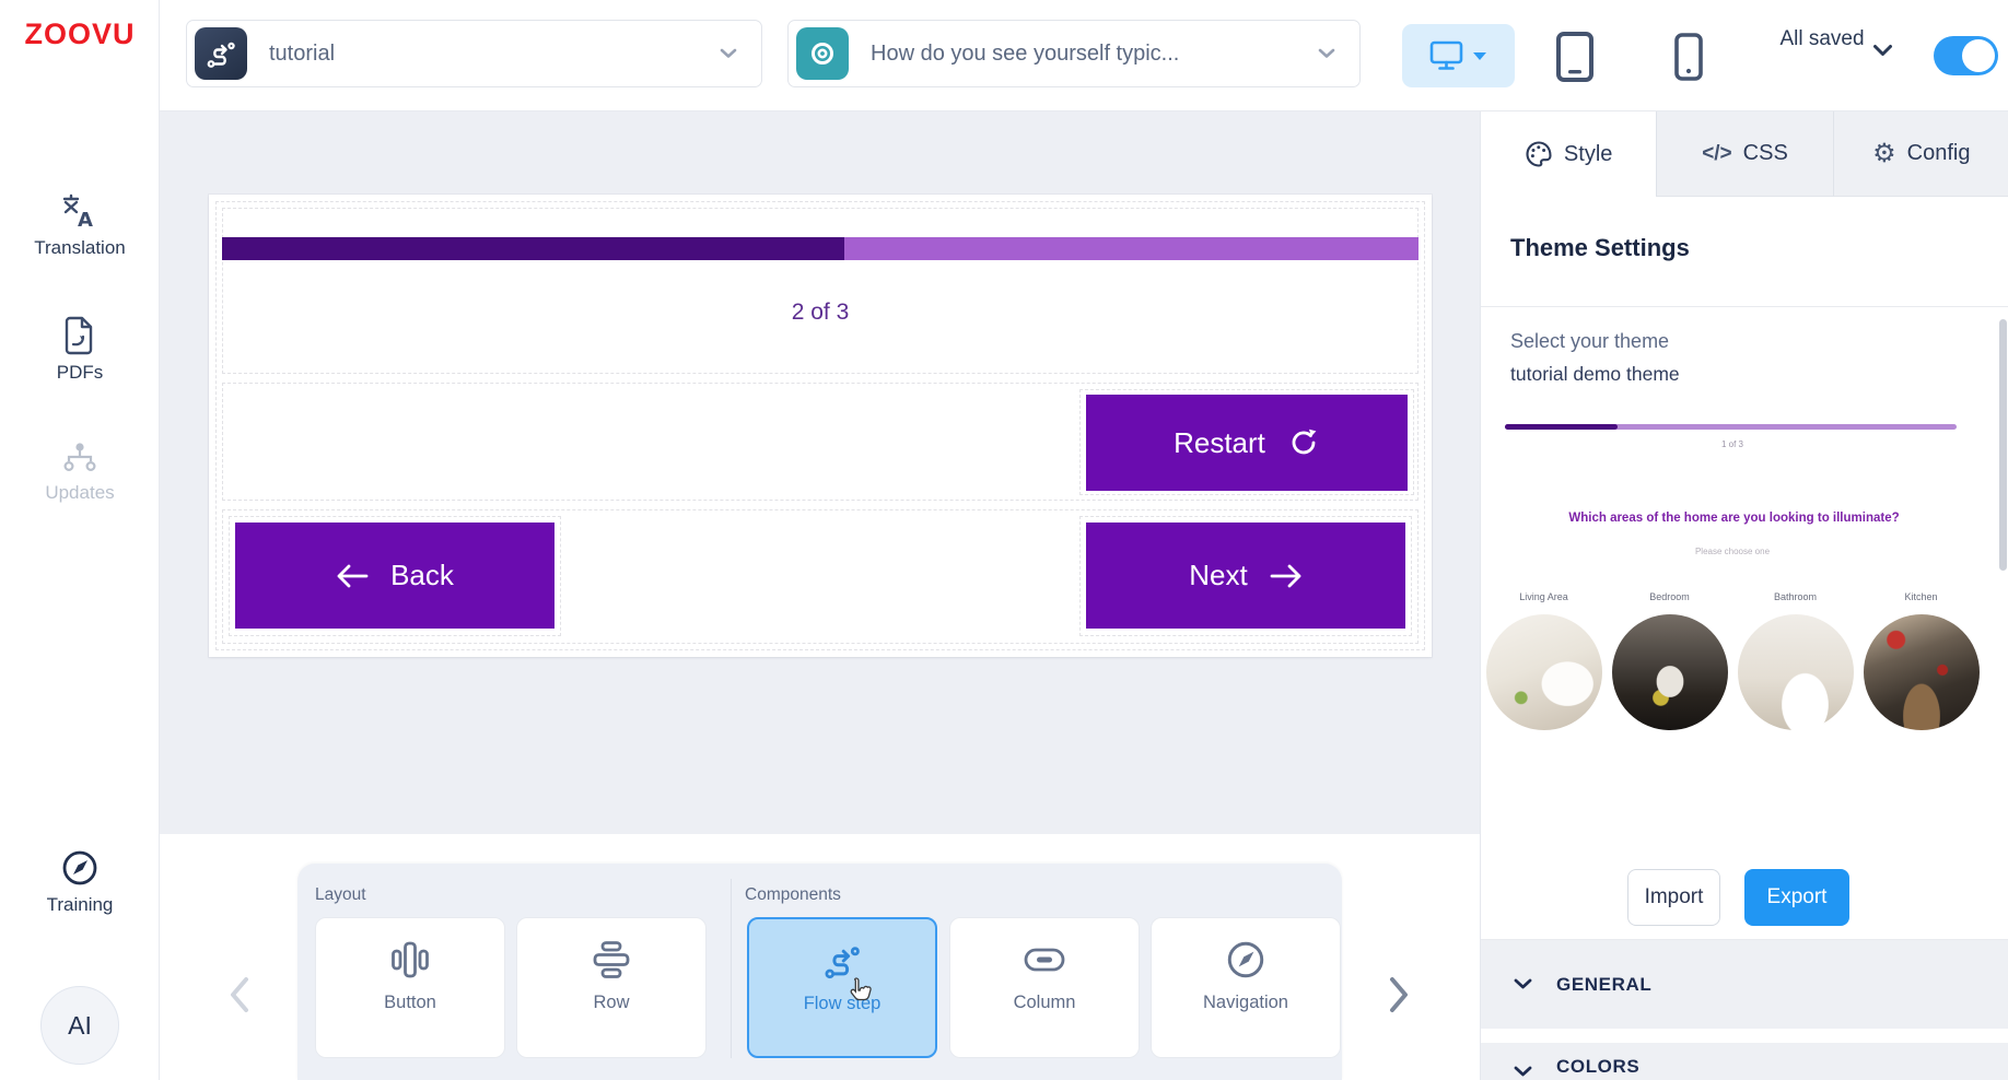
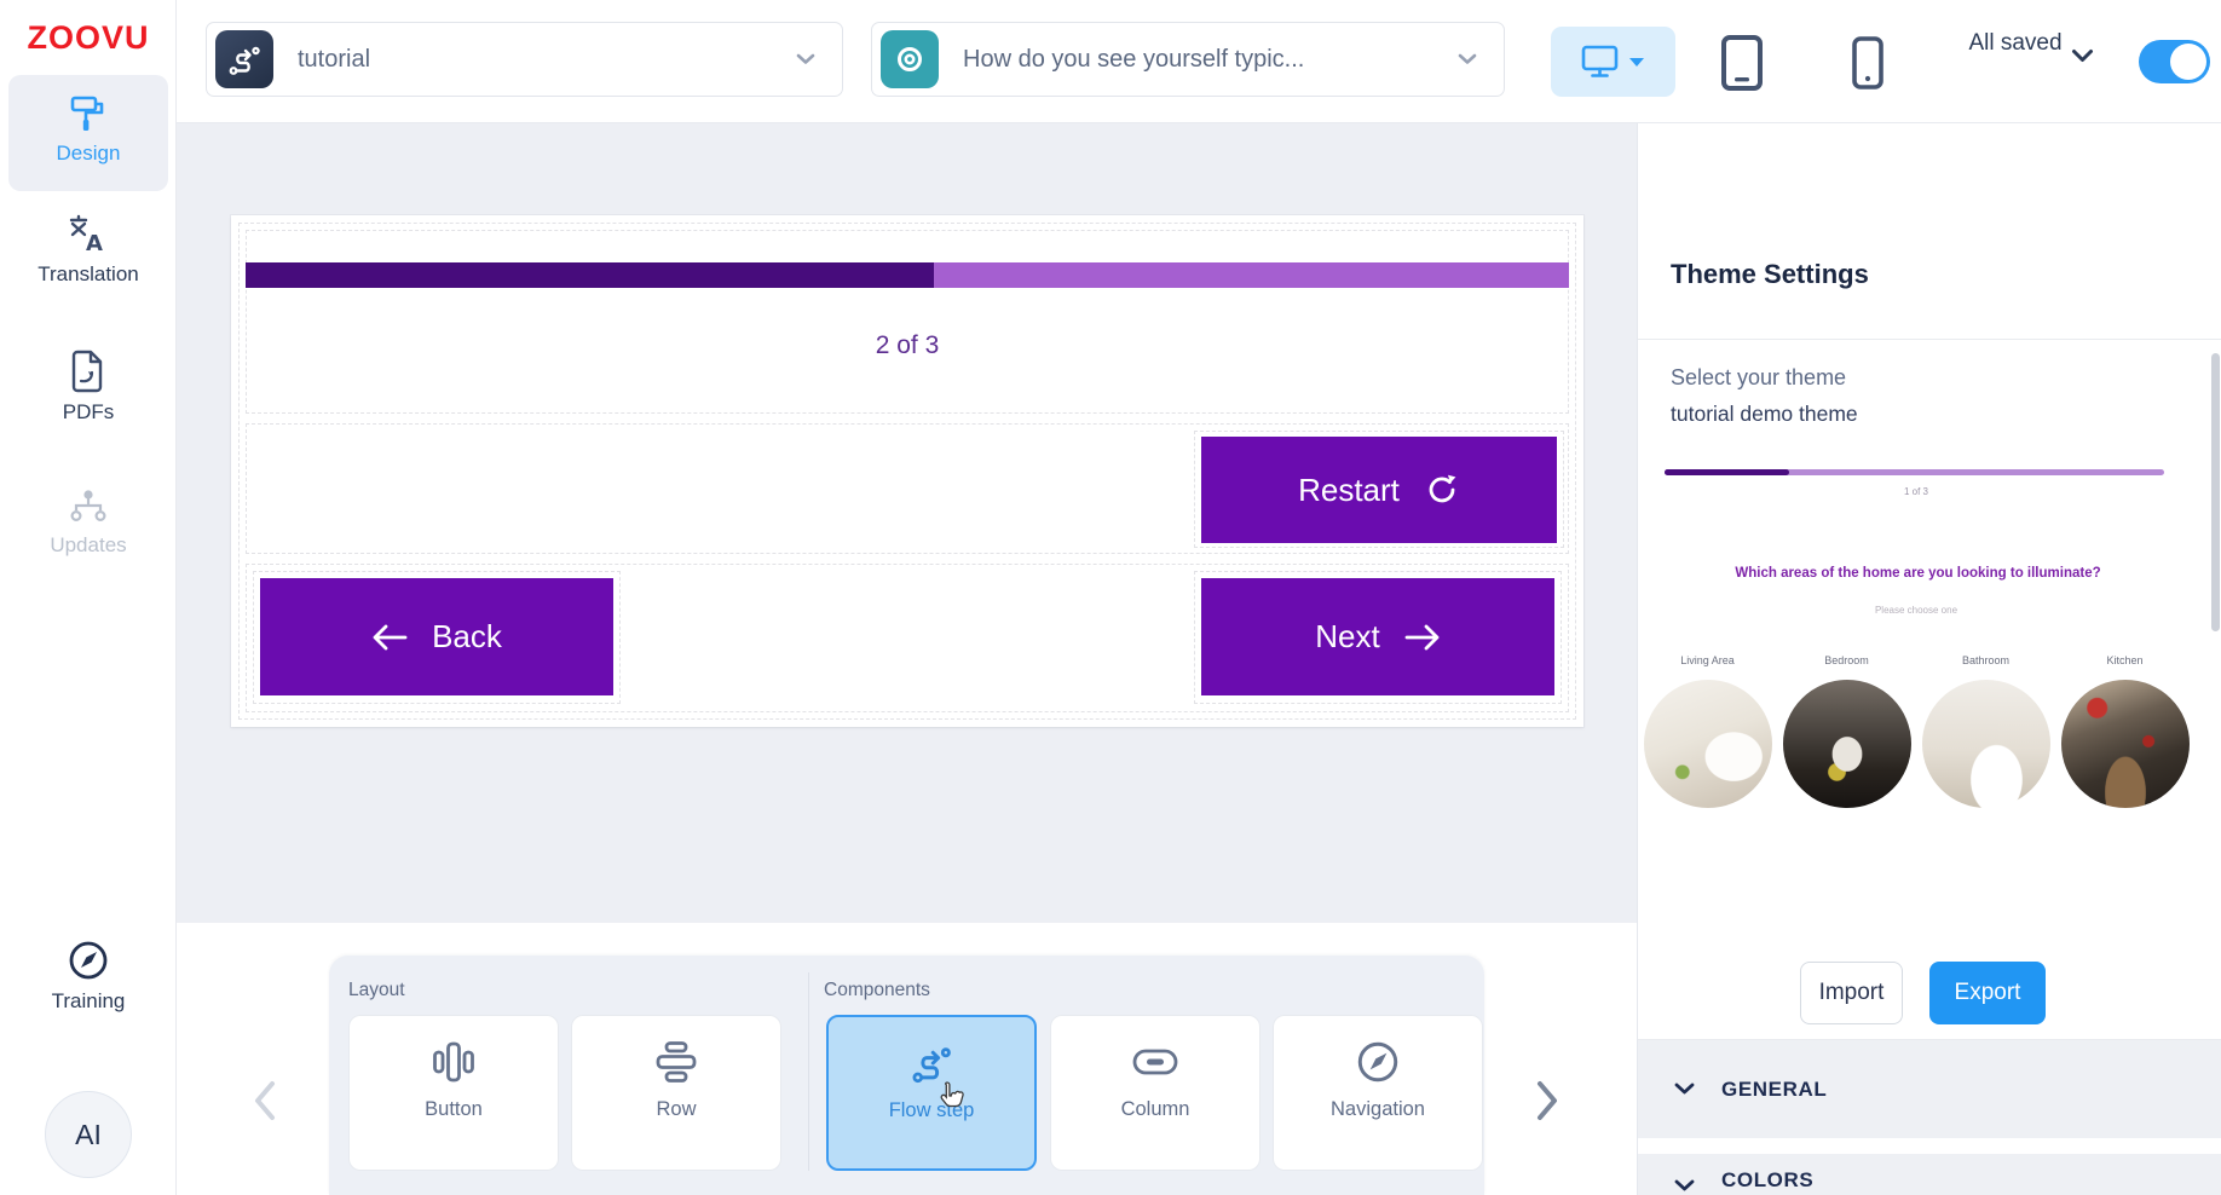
  ZOOVU
+ Design
  A
  Translation
  PDFs
  Updates
  Training
  AI
  tutorial
  How do you see yourself typic...
  All saved
  2 of 3
  Restart
  Back
  Next
  Layout
  Components
  Button
  Row
  Flow step
  Column
  Navigation
- Style
- </>
- CSS
- ⚙
- Config
  Theme Settings
  Select your theme
  tutorial demo theme
  1 of 3
  Which areas of the home are you looking to illuminate?
  Please choose one
  Living Area
  Bedroom
  Bathroom
  Kitchen
  Import
  Export
  GENERAL
  COLORS
